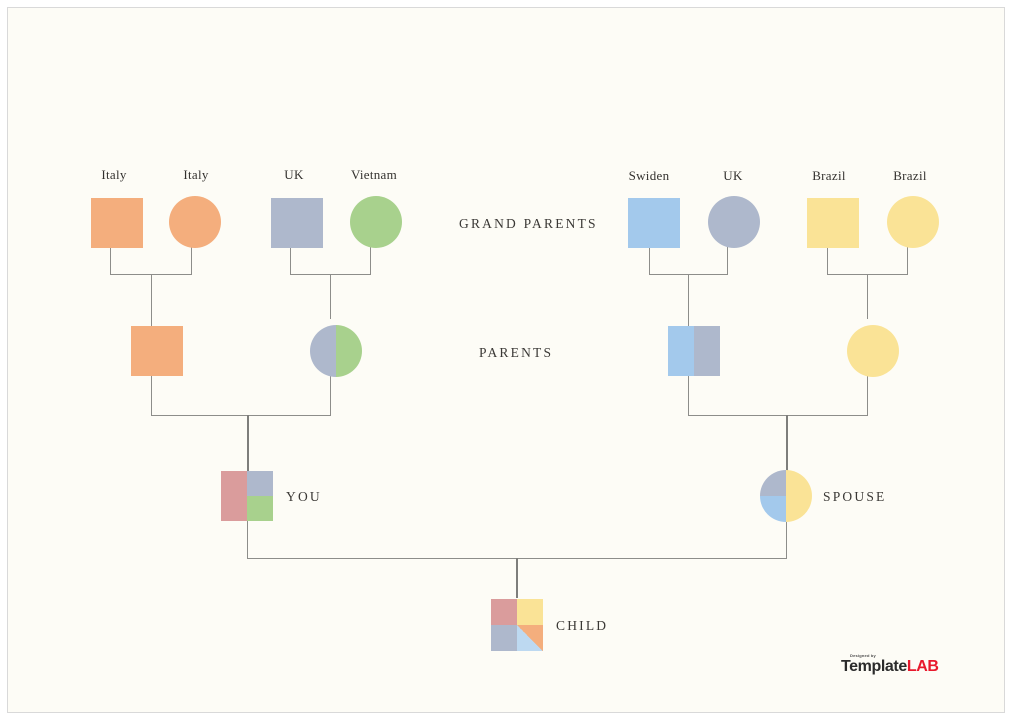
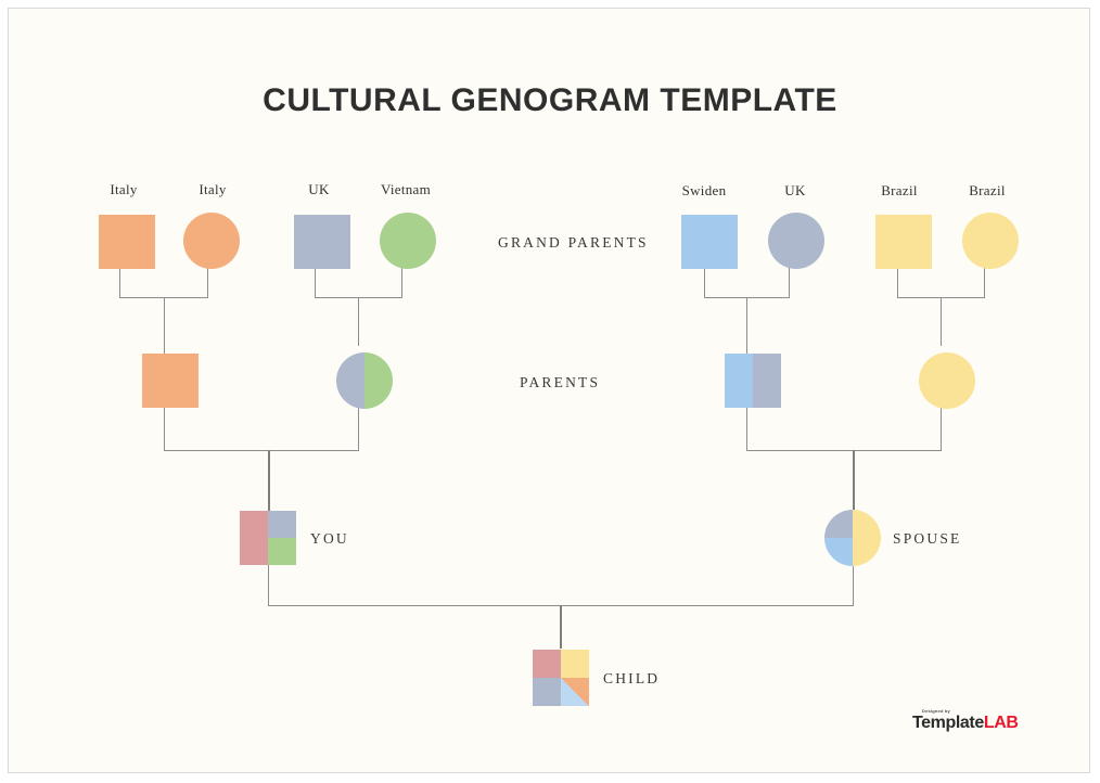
+ CULTURAL GENOGRAM TEMPLATE
  GRAND PARENTS
  PARENTS
  Italy
  Italy
  UK
  Vietnam
  Swiden
  UK
  Brazil
  Brazil
  YOU
  SPOUSE
  CHILD
  TemplateLAB
